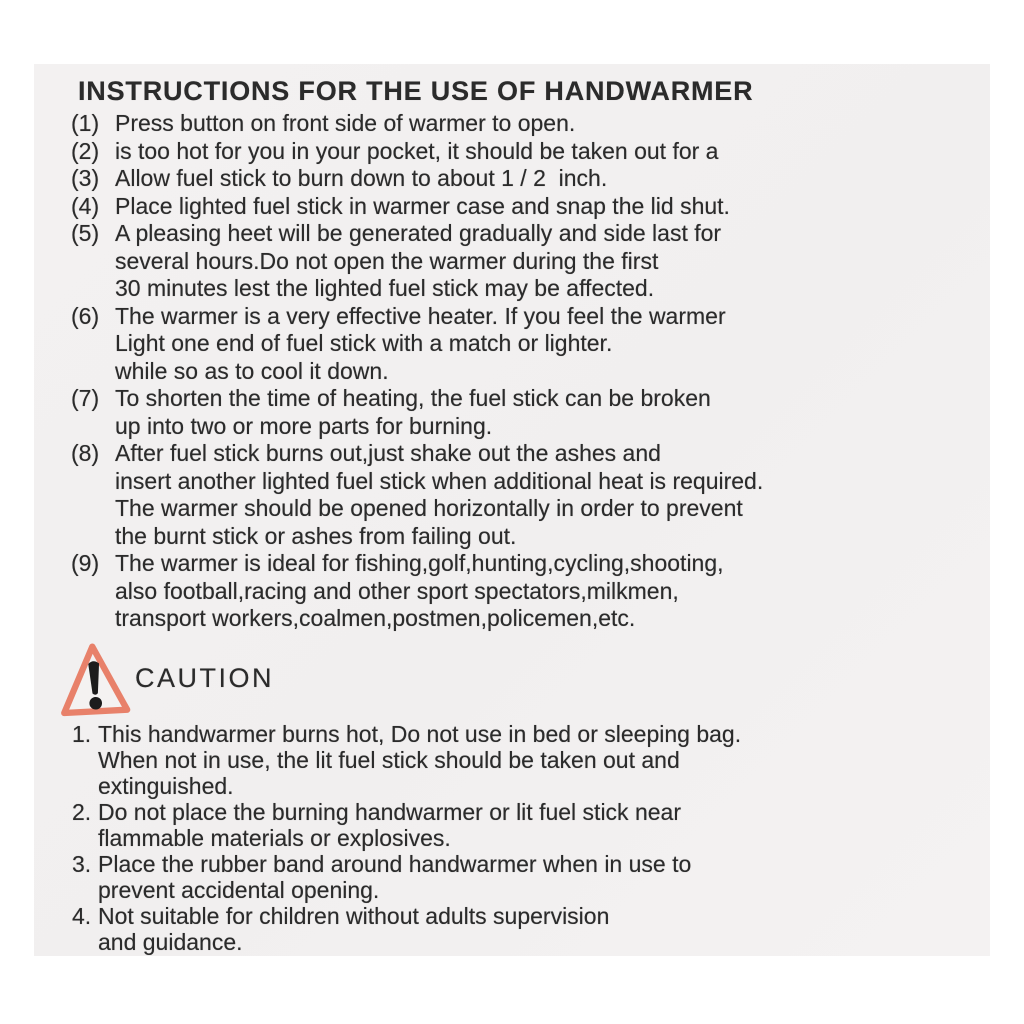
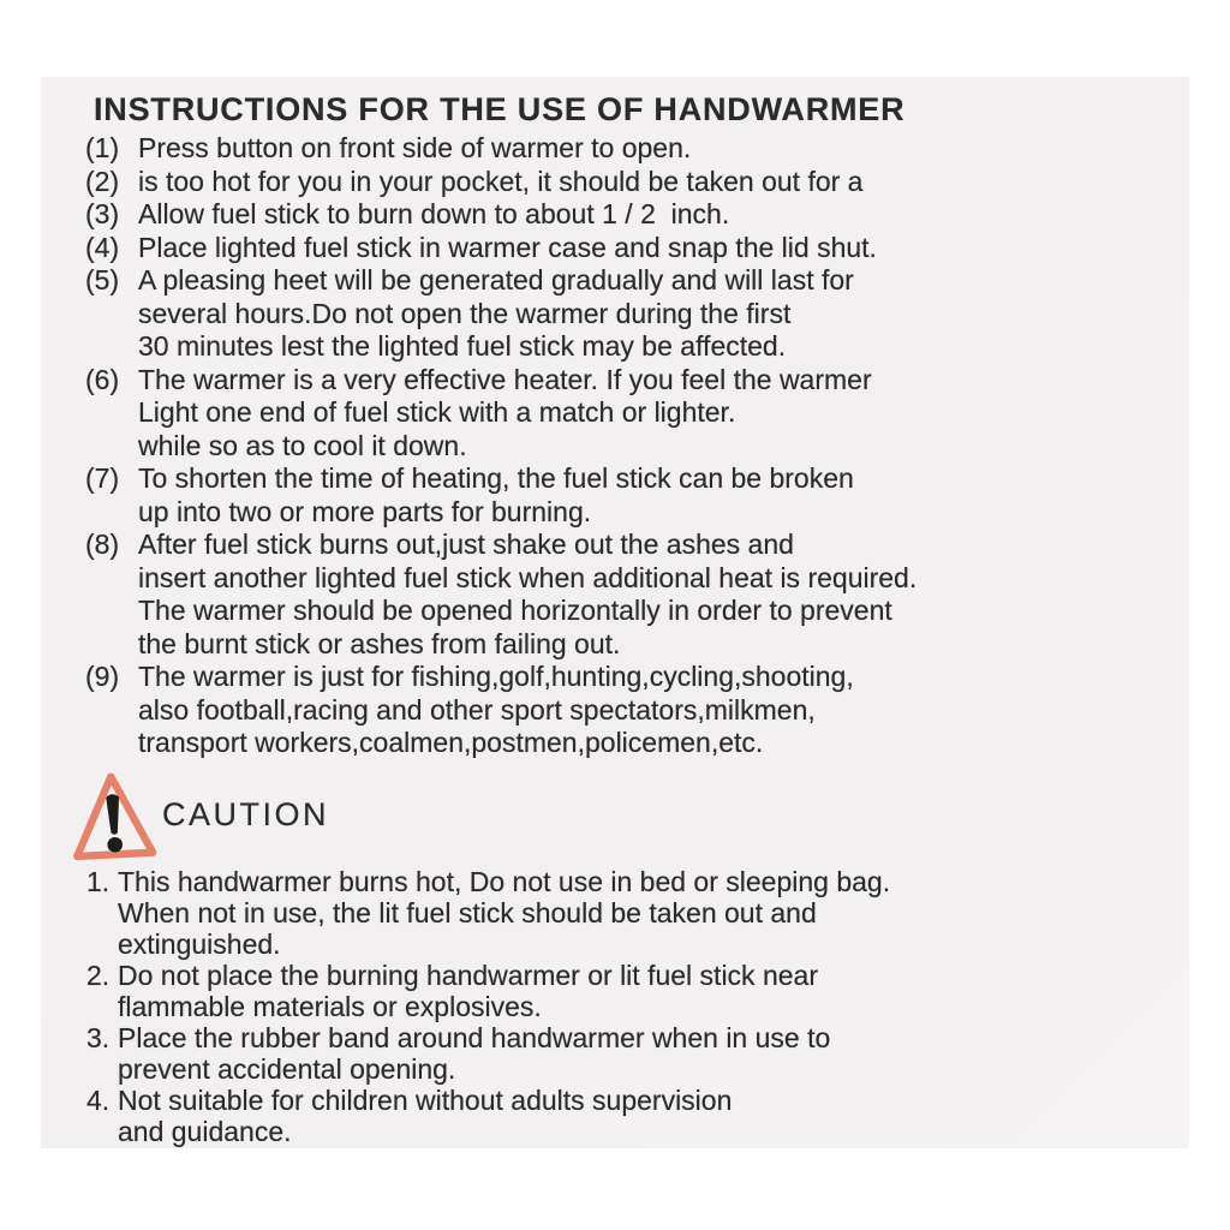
  INSTRUCTIONS FOR THE USE OF HANDWARMER
  (1)
  Press button on front side of warmer to open.
  (2)
  is too hot for you in your pocket, it should be taken out for a
  (3)
  Allow fuel stick to burn down to about 1 / 2 inch.
  (4)
  Place lighted fuel stick in warmer case and snap the lid shut.
  (5)
- A pleasing heet will be generated gradually and side last for
+ A pleasing heet will be generated gradually and will last for
  several hours.Do not open the warmer during the first
  30 minutes lest the lighted fuel stick may be affected.
  (6)
  The warmer is a very effective heater. If you feel the warmer
  Light one end of fuel stick with a match or lighter.
  while so as to cool it down.
  (7)
  To shorten the time of heating, the fuel stick can be broken
  up into two or more parts for burning.
  (8)
  After fuel stick burns out,just shake out the ashes and
  insert another lighted fuel stick when additional heat is required.
  The warmer should be opened horizontally in order to prevent
  the burnt stick or ashes from failing out.
  (9)
- The warmer is ideal for fishing,golf,hunting,cycling,shooting,
+ The warmer is just for fishing,golf,hunting,cycling,shooting,
  also football,racing and other sport spectators,milkmen,
  transport workers,coalmen,postmen,policemen,etc.
  CAUTION
  1.
  This handwarmer burns hot, Do not use in bed or sleeping bag.
  When not in use, the lit fuel stick should be taken out and
  extinguished.
  2.
  Do not place the burning handwarmer or lit fuel stick near
  flammable materials or explosives.
  3.
  Place the rubber band around handwarmer when in use to
  prevent accidental opening.
  4.
  Not suitable for children without adults supervision
  and guidance.
